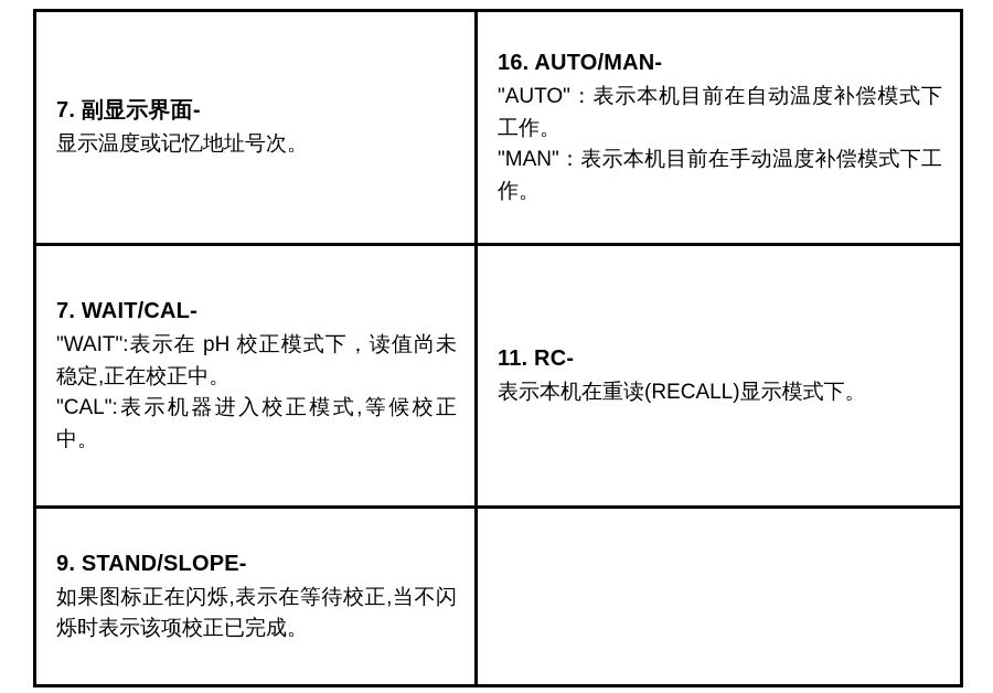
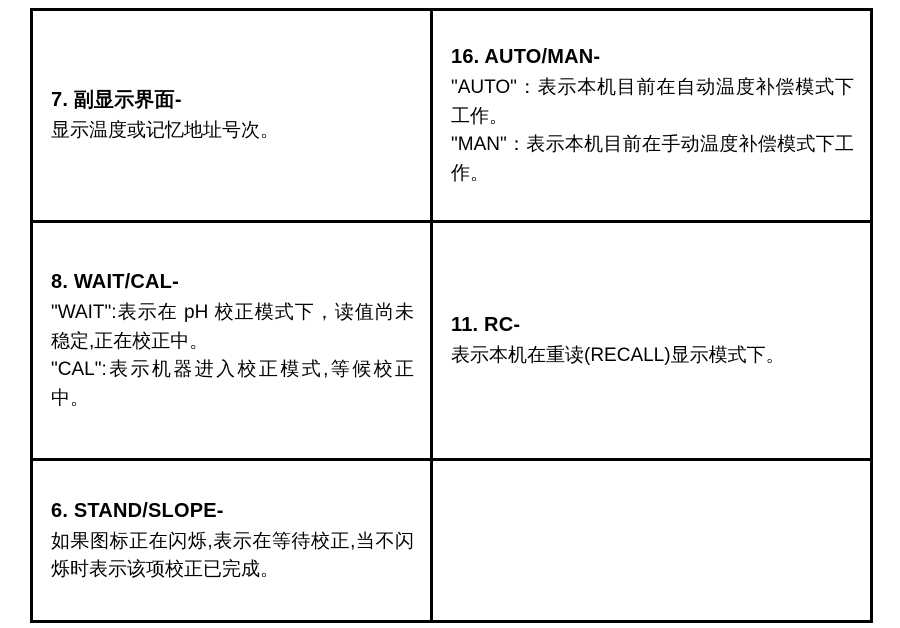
  7. 副显示界面- 显示温度或记忆地址号次。	16. AUTO/MAN- "AUTO"：表示本机目前在自动温度补偿模式下工作。 "MAN"：表示本机目前在手动温度补偿模式下工作。
- 7. WAIT/CAL- "WAIT":表示在 pH 校正模式下，读值尚未稳定,正在校正中。 "CAL":表示机器进入校正模式,等候校正中。	11. RC- 表示本机在重读(RECALL)显示模式下。
+ 8. WAIT/CAL- "WAIT":表示在 pH 校正模式下，读值尚未稳定,正在校正中。 "CAL":表示机器进入校正模式,等候校正中。	11. RC- 表示本机在重读(RECALL)显示模式下。
- 9. STAND/SLOPE- 如果图标正在闪烁,表示在等待校正,当不闪烁时表示该项校正已完成。
+ 6. STAND/SLOPE- 如果图标正在闪烁,表示在等待校正,当不闪烁时表示该项校正已完成。
